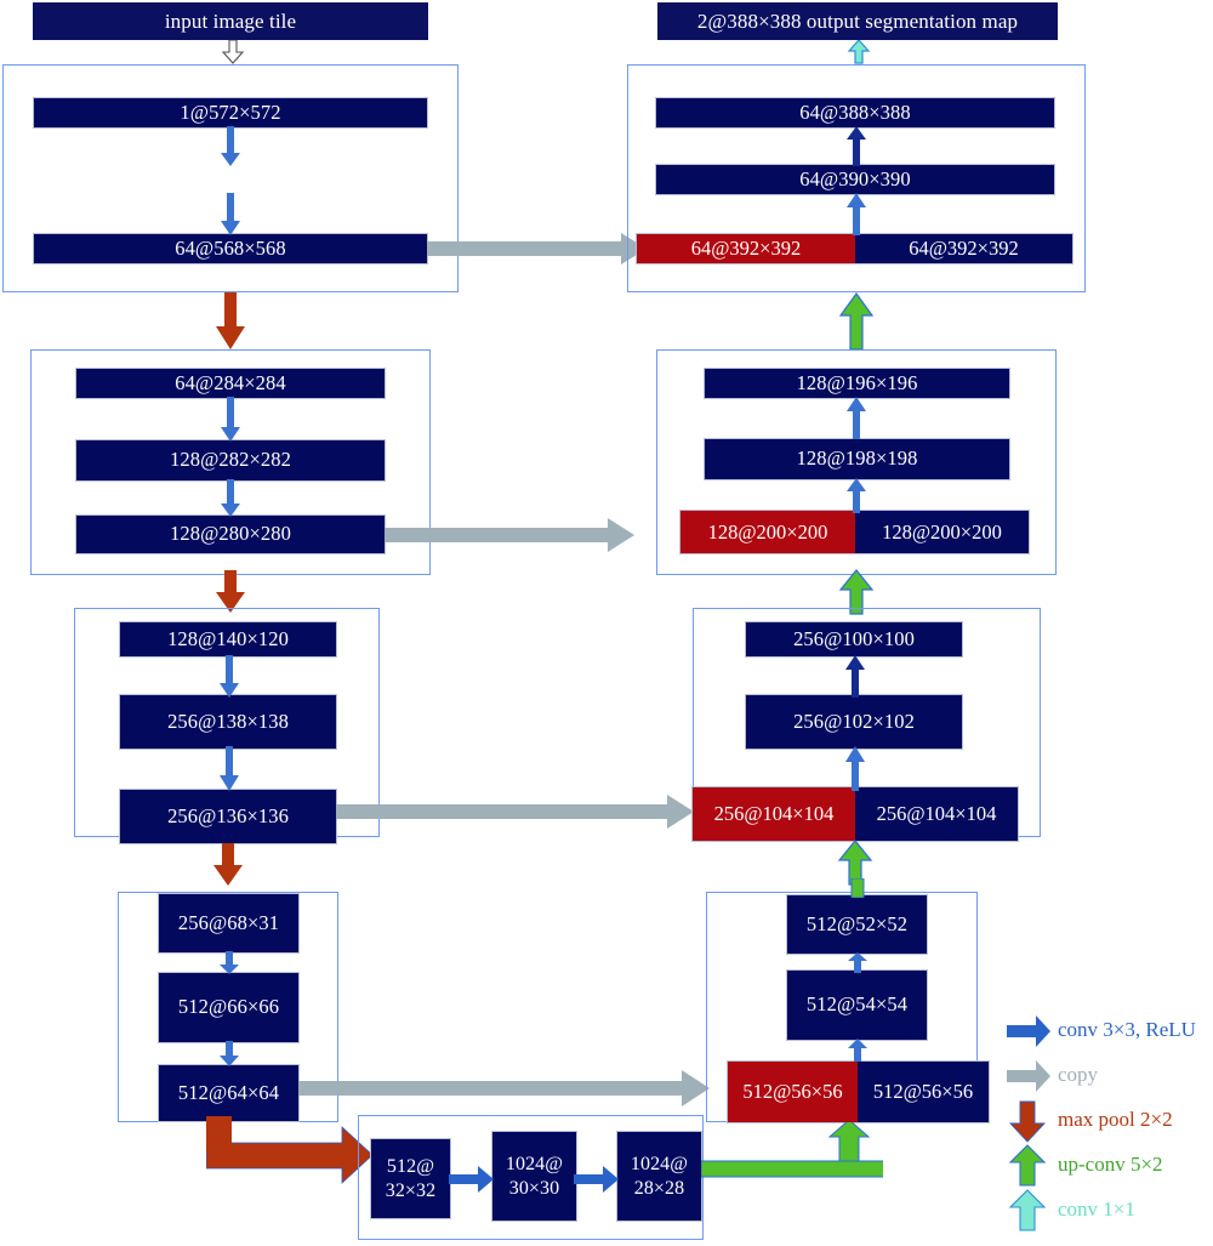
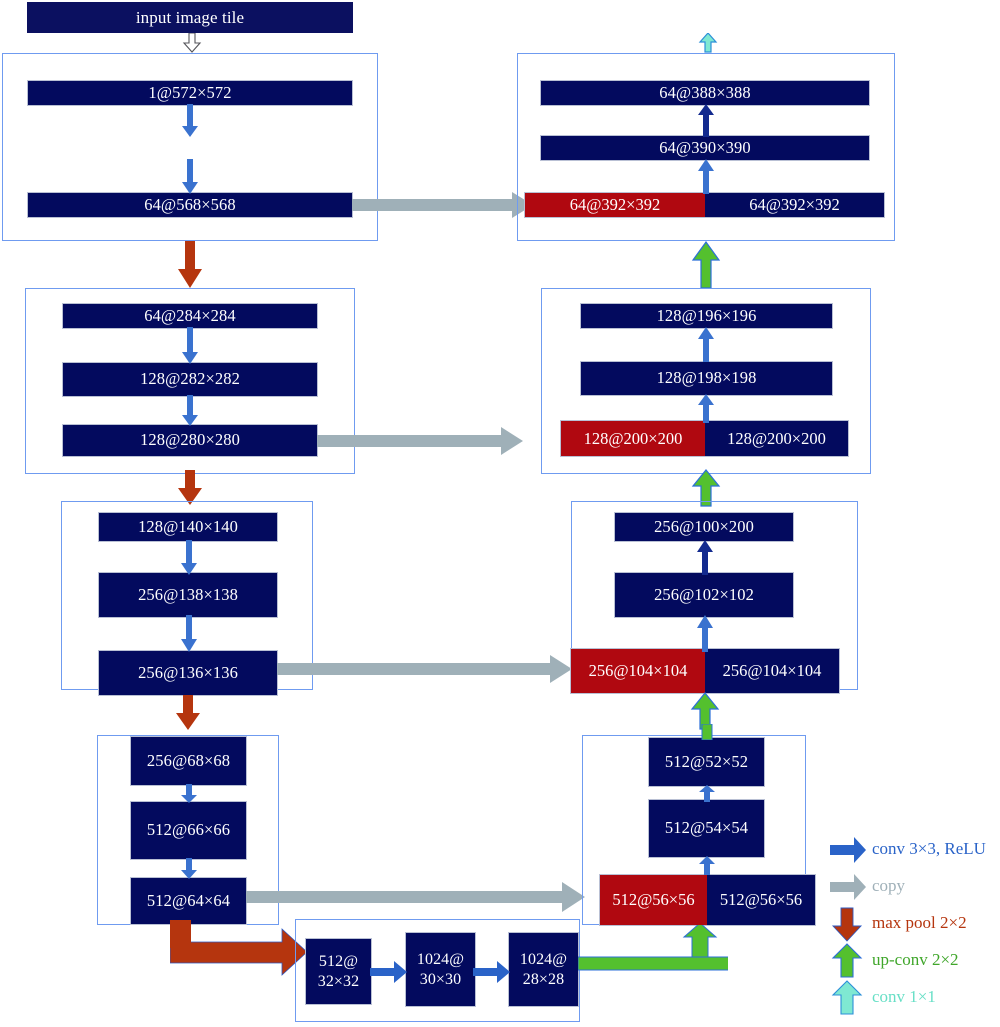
  input image tile
- 2@388×388 output segmentation map
  1@572×572
  64@568×568
  64@388×388
  64@390×390
  64@392×392
  64@392×392
  64@284×284
  128@282×282
  128@280×280
  128@196×196
  128@198×198
  128@200×200
  128@200×200
- 128@140×120
+ 128@140×140
  256@138×138
  256@136×136
- 256@100×100
+ 256@100×200
  256@102×102
  256@104×104
  256@104×104
- 256@68×31
+ 256@68×68
  512@66×66
  512@64×64
  512@52×52
  512@54×54
  512@56×56
  512@56×56
  512@
  32×32
  1024@
  30×30
  1024@
  28×28
  conv 3×3, ReLU
  copy
  max pool 2×2
- up-conv 5×2
+ up-conv 2×2
  conv 1×1
